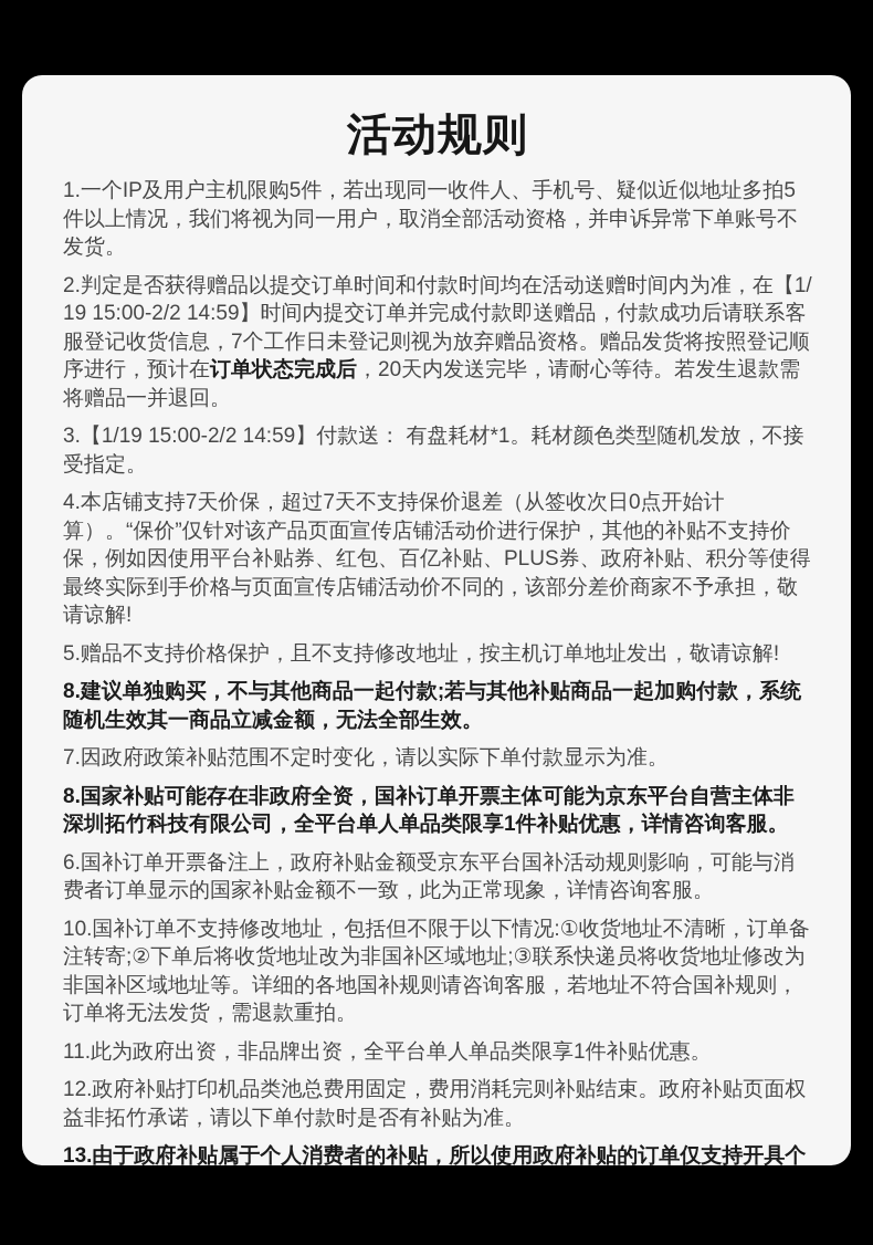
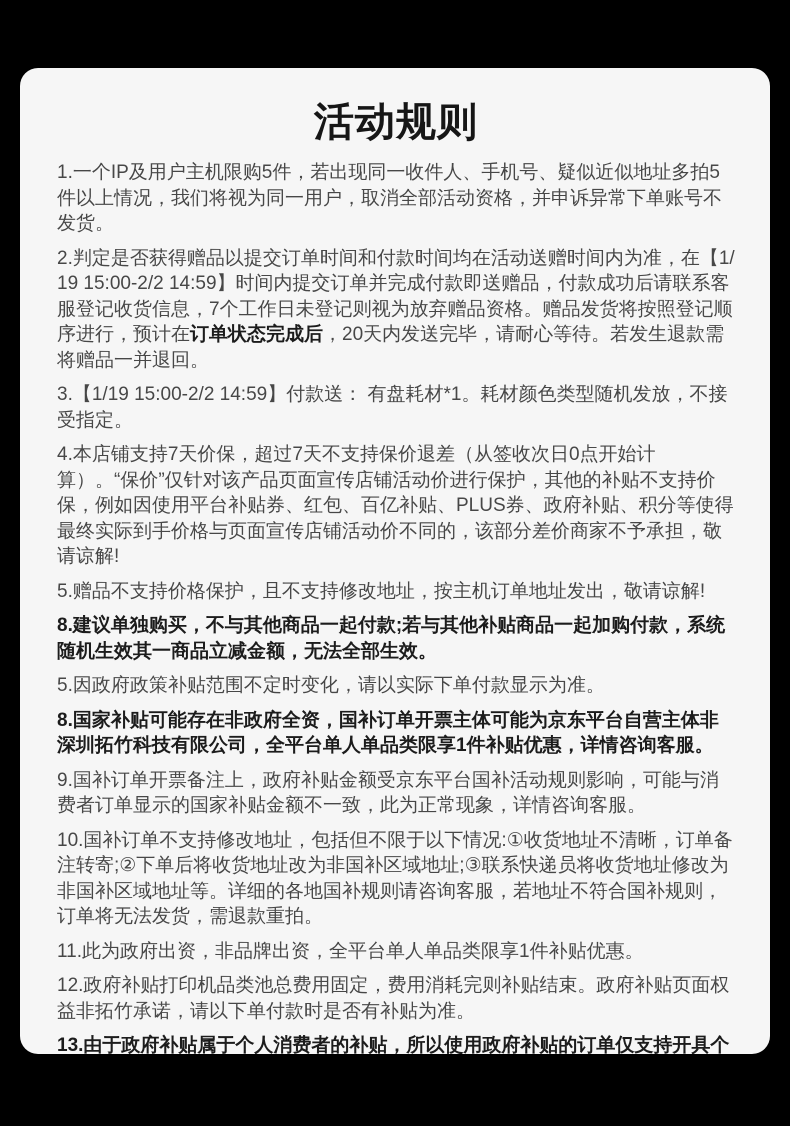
  活动规则
  1.一个IP及用户主机限购5件，若出现同一收件人、手机号、疑似近似地址多拍5件以上情况，我们将视为同一用户，取消全部活动资格，并申诉异常下单账号不发货。
  2.判定是否获得赠品以提交订单时间和付款时间均在活动送赠时间内为准，在【1/19 15:00-2/2 14:59】时间内提交订单并完成付款即送赠品，付款成功后请联系客服登记收货信息，7个工作日未登记则视为放弃赠品资格。赠品发货将按照登记顺序进行，预计在订单状态完成后，20天内发送完毕，请耐心等待。若发生退款需将赠品一并退回。
  3.【1/19 15:00-2/2 14:59】付款送： 有盘耗材*1。耗材颜色类型随机发放，不接受指定。
  4.本店铺支持7天价保，超过7天不支持保价退差（从签收次日0点开始计算）。“保价”仅针对该产品页面宣传店铺活动价进行保护，其他的补贴不支持价保，例如因使用平台补贴券、红包、百亿补贴、PLUS券、政府补贴、积分等使得最终实际到手价格与页面宣传店铺活动价不同的，该部分差价商家不予承担，敬请谅解!
  5.赠品不支持价格保护，且不支持修改地址，按主机订单地址发出，敬请谅解!
  8.建议单独购买，不与其他商品一起付款;若与其他补贴商品一起加购付款，系统随机生效其一商品立减金额，无法全部生效。
- 7.因政府政策补贴范围不定时变化，请以实际下单付款显示为准。
+ 5.因政府政策补贴范围不定时变化，请以实际下单付款显示为准。
  8.国家补贴可能存在非政府全资，国补订单开票主体可能为京东平台自营主体非深圳拓竹科技有限公司，全平台单人单品类限享1件补贴优惠，详情咨询客服。
- 6.国补订单开票备注上，政府补贴金额受京东平台国补活动规则影响，可能与消费者订单显示的国家补贴金额不一致，此为正常现象，详情咨询客服。
+ 9.国补订单开票备注上，政府补贴金额受京东平台国补活动规则影响，可能与消费者订单显示的国家补贴金额不一致，此为正常现象，详情咨询客服。
  10.国补订单不支持修改地址，包括但不限于以下情况:①收货地址不清晰，订单备注转寄;②下单后将收货地址改为非国补区域地址;③联系快递员将收货地址修改为非国补区域地址等。详细的各地国补规则请咨询客服，若地址不符合国补规则，订单将无法发货，需退款重拍。
  11.此为政府出资，非品牌出资，全平台单人单品类限享1件补贴优惠。
  12.政府补贴打印机品类池总费用固定，费用消耗完则补贴结束。政府补贴页面权益非拓竹承诺，请以下单付款时是否有补贴为准。
